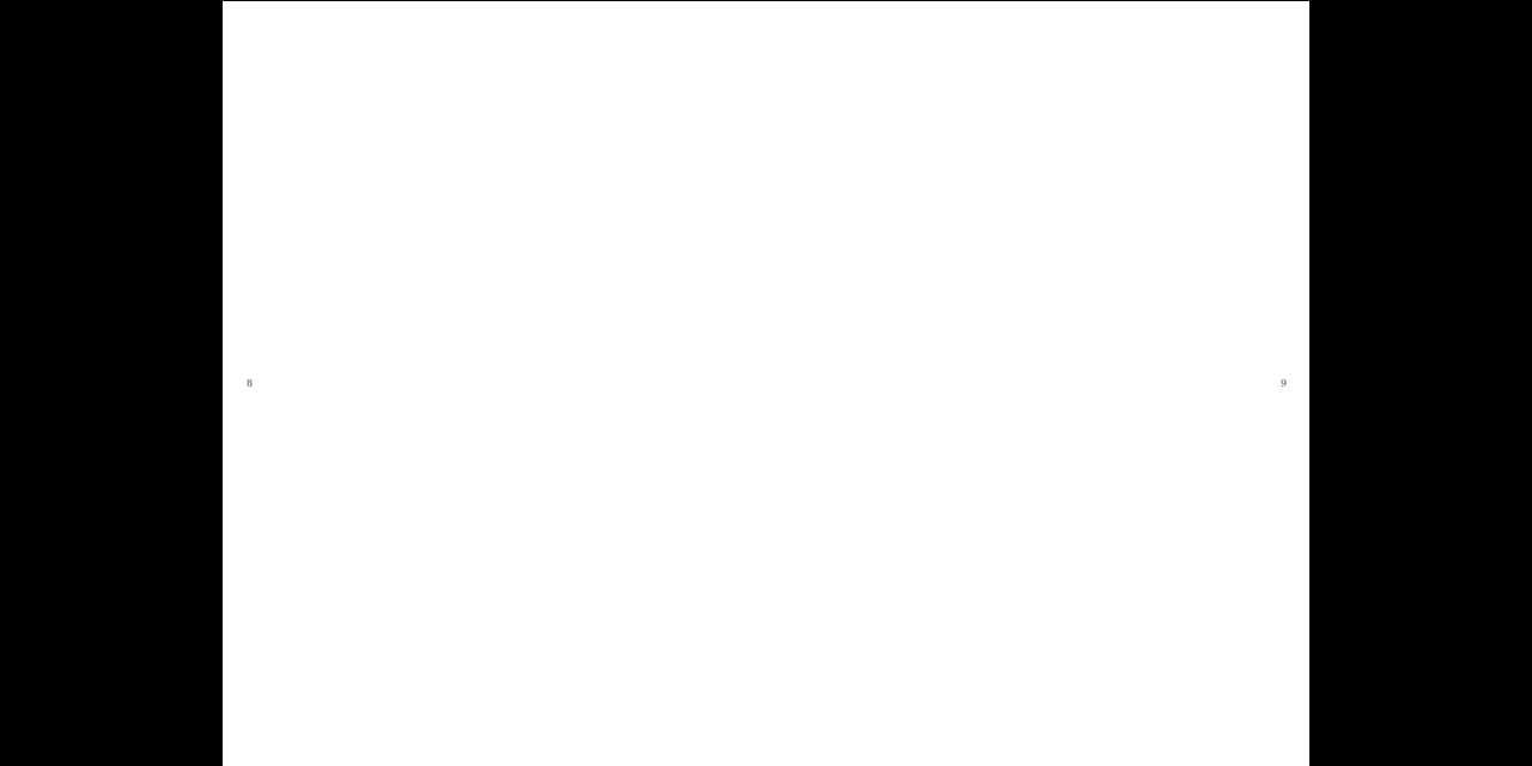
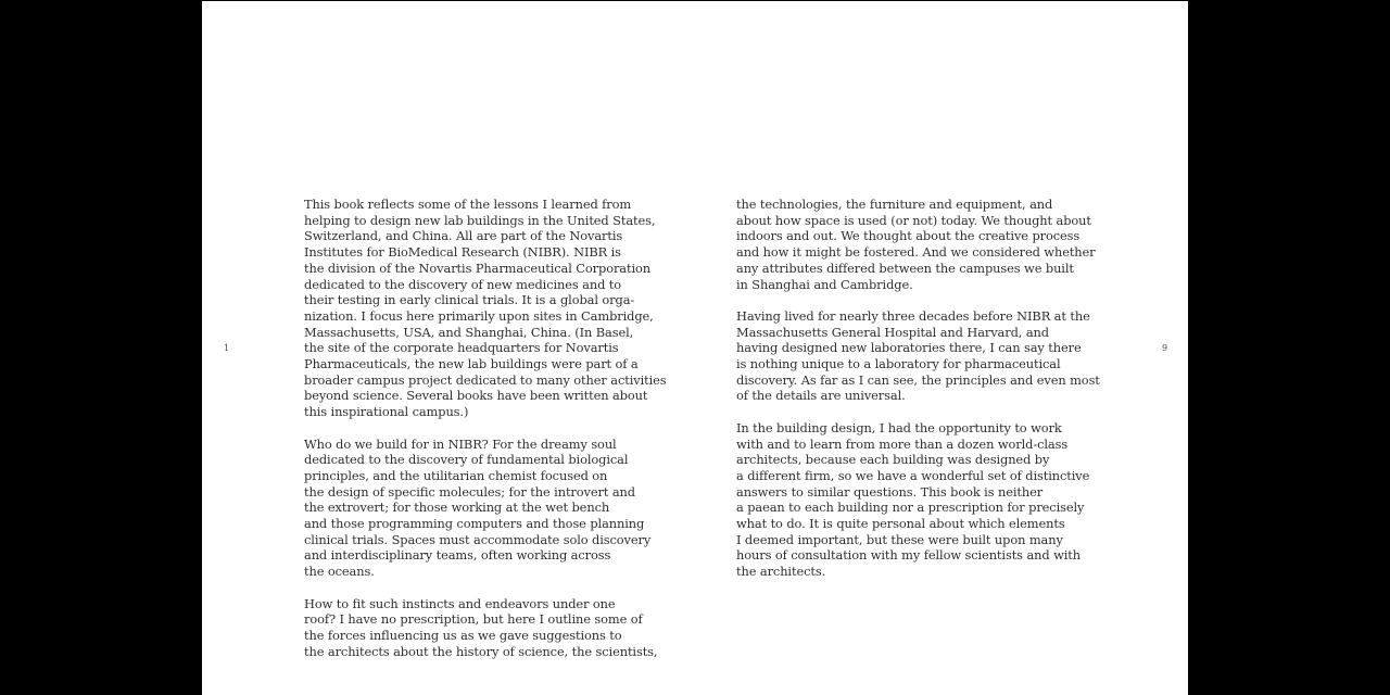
- 8
+ 1
+ This book reflects some of the lessons I learned from
+ helping to design new lab buildings in the United States,
+ Switzerland, and China. All are part of the Novartis
+ Institutes for BioMedical Research (NIBR). NIBR is
+ the division of the Novartis Pharmaceutical Corporation
+ dedicated to the discovery of new medicines and to
+ their testing in early clinical trials. It is a global orga-
+ nization. I focus here primarily upon sites in Cambridge,
+ Massachusetts, USA, and Shanghai, China. (In Basel,
+ the site of the corporate headquarters for Novartis
+ Pharmaceuticals, the new lab buildings were part of a
+ broader campus project dedicated to many other activities
+ beyond science. Several books have been written about
+ this inspirational campus.)
+ Who do we build for in NIBR? For the dreamy soul
+ dedicated to the discovery of fundamental biological
+ principles, and the utilitarian chemist focused on
+ the design of specific molecules; for the introvert and
+ the extrovert; for those working at the wet bench
+ and those programming computers and those planning
+ clinical trials. Spaces must accommodate solo discovery
+ and interdisciplinary teams, often working across
+ the oceans.
+ How to fit such instincts and endeavors under one
+ roof? I have no prescription, but here I outline some of
+ the forces influencing us as we gave suggestions to
+ the architects about the history of science, the scientists,
  9
+ the technologies, the furniture and equipment, and
+ about how space is used (or not) today. We thought about
+ indoors and out. We thought about the creative process
+ and how it might be fostered. And we considered whether
+ any attributes differed between the campuses we built
+ in Shanghai and Cambridge.
+ Having lived for nearly three decades before NIBR at the
+ Massachusetts General Hospital and Harvard, and
+ having designed new laboratories there, I can say there
+ is nothing unique to a laboratory for pharmaceutical
+ discovery. As far as I can see, the principles and even most
+ of the details are universal.
+ In the building design, I had the opportunity to work
+ with and to learn from more than a dozen world-class
+ architects, because each building was designed by
+ a different firm, so we have a wonderful set of distinctive
+ answers to similar questions. This book is neither
+ a paean to each building nor a prescription for precisely
+ what to do. It is quite personal about which elements
+ I deemed important, but these were built upon many
+ hours of consultation with my fellow scientists and with
+ the architects.
